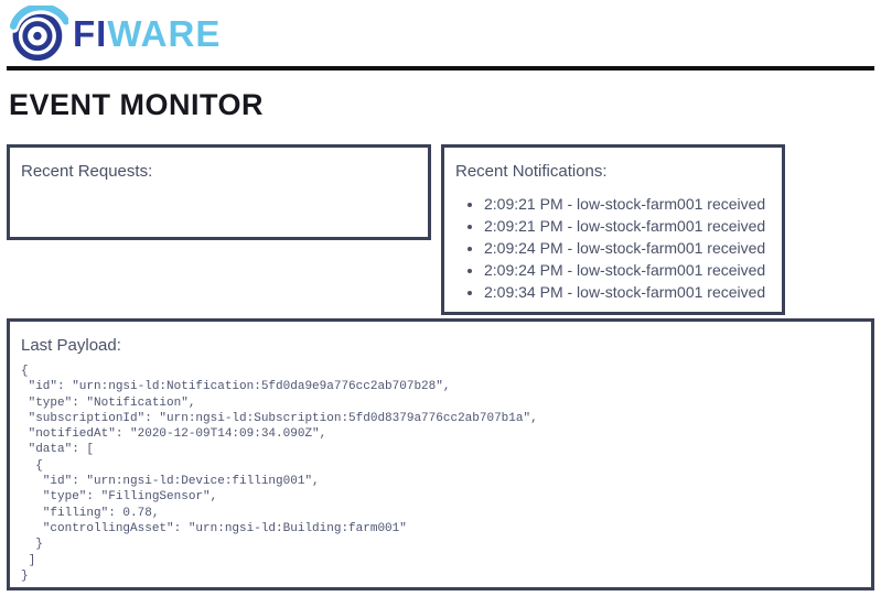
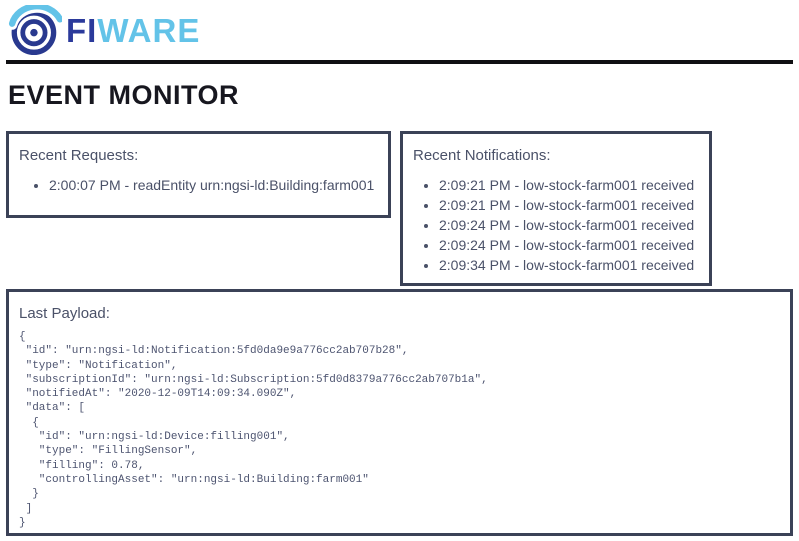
  FIWARE
  EVENT MONITOR
  Recent Requests:
+ 2:00:07 PM - readEntity urn:ngsi-ld:Building:farm001
  Recent Notifications:
  2:09:21 PM - low-stock-farm001 received
  2:09:21 PM - low-stock-farm001 received
  2:09:24 PM - low-stock-farm001 received
  2:09:24 PM - low-stock-farm001 received
  2:09:34 PM - low-stock-farm001 received
  Last Payload:
  {
  "id": "urn:ngsi-ld:Notification:5fd0da9e9a776cc2ab707b28",
  "type": "Notification",
  "subscriptionId": "urn:ngsi-ld:Subscription:5fd0d8379a776cc2ab707b1a",
  "notifiedAt": "2020-12-09T14:09:34.090Z",
  "data": [
  {
  "id": "urn:ngsi-ld:Device:filling001",
  "type": "FillingSensor",
  "filling": 0.78,
  "controllingAsset": "urn:ngsi-ld:Building:farm001"
  }
  ]
  }
